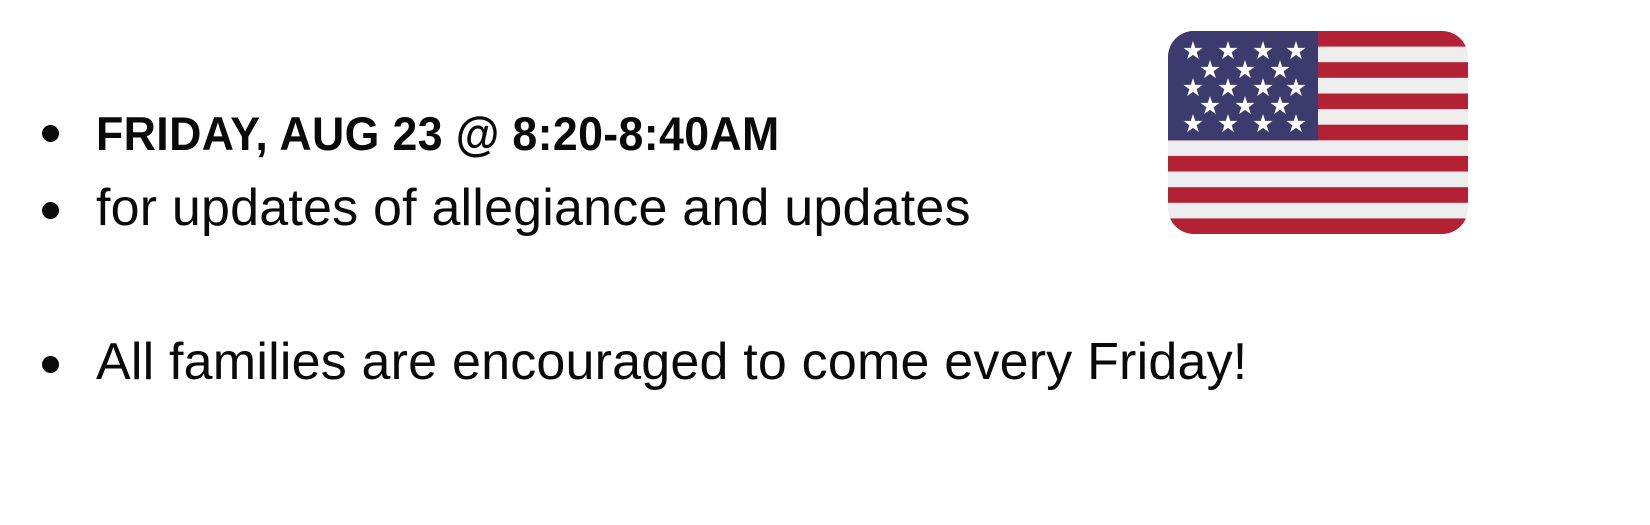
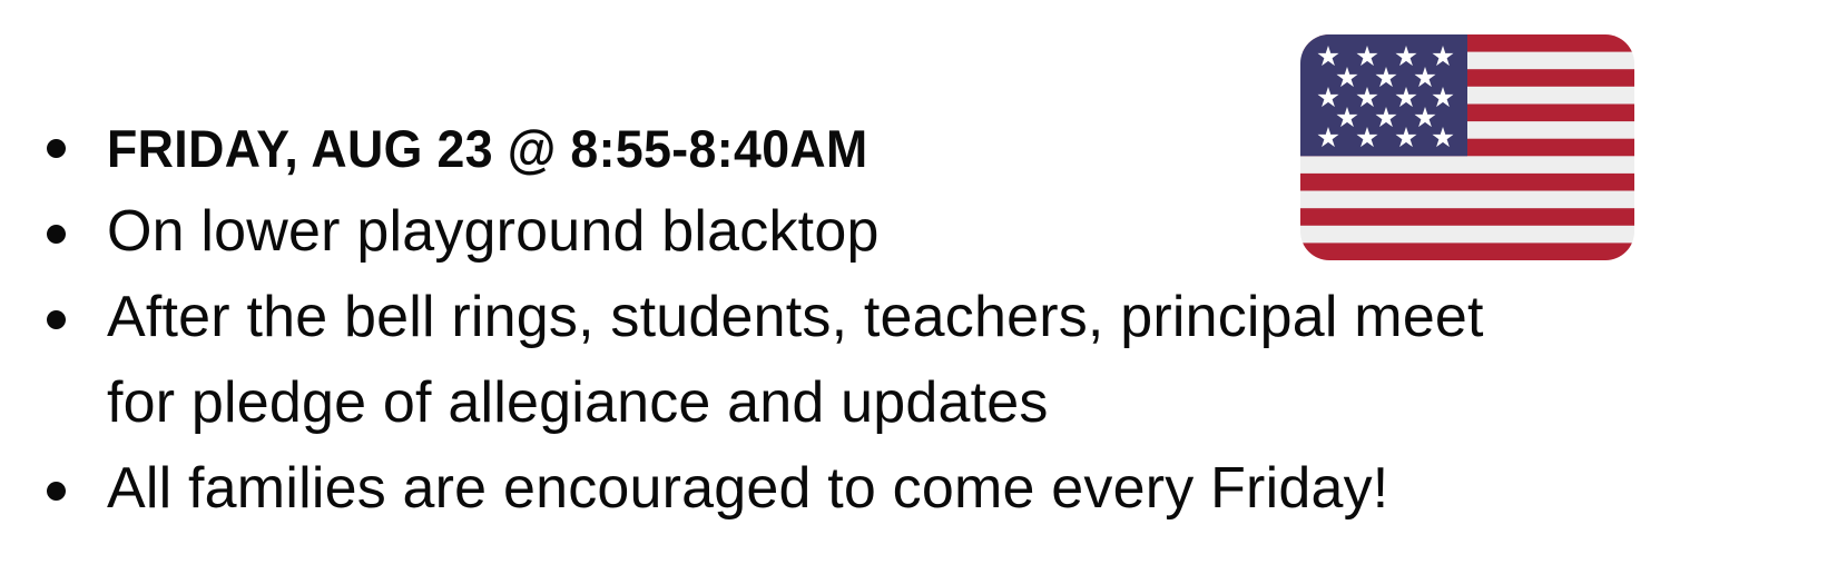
- FRIDAY, AUG 23 @ 8:20-8:40AM
+ FRIDAY, AUG 23 @ 8:55-8:40AM
+ On lower playground blacktop
+ After the bell rings, students, teachers, principal meet
- for updates of allegiance and updates
+ for pledge of allegiance and updates
  All families are encouraged to come every Friday!
